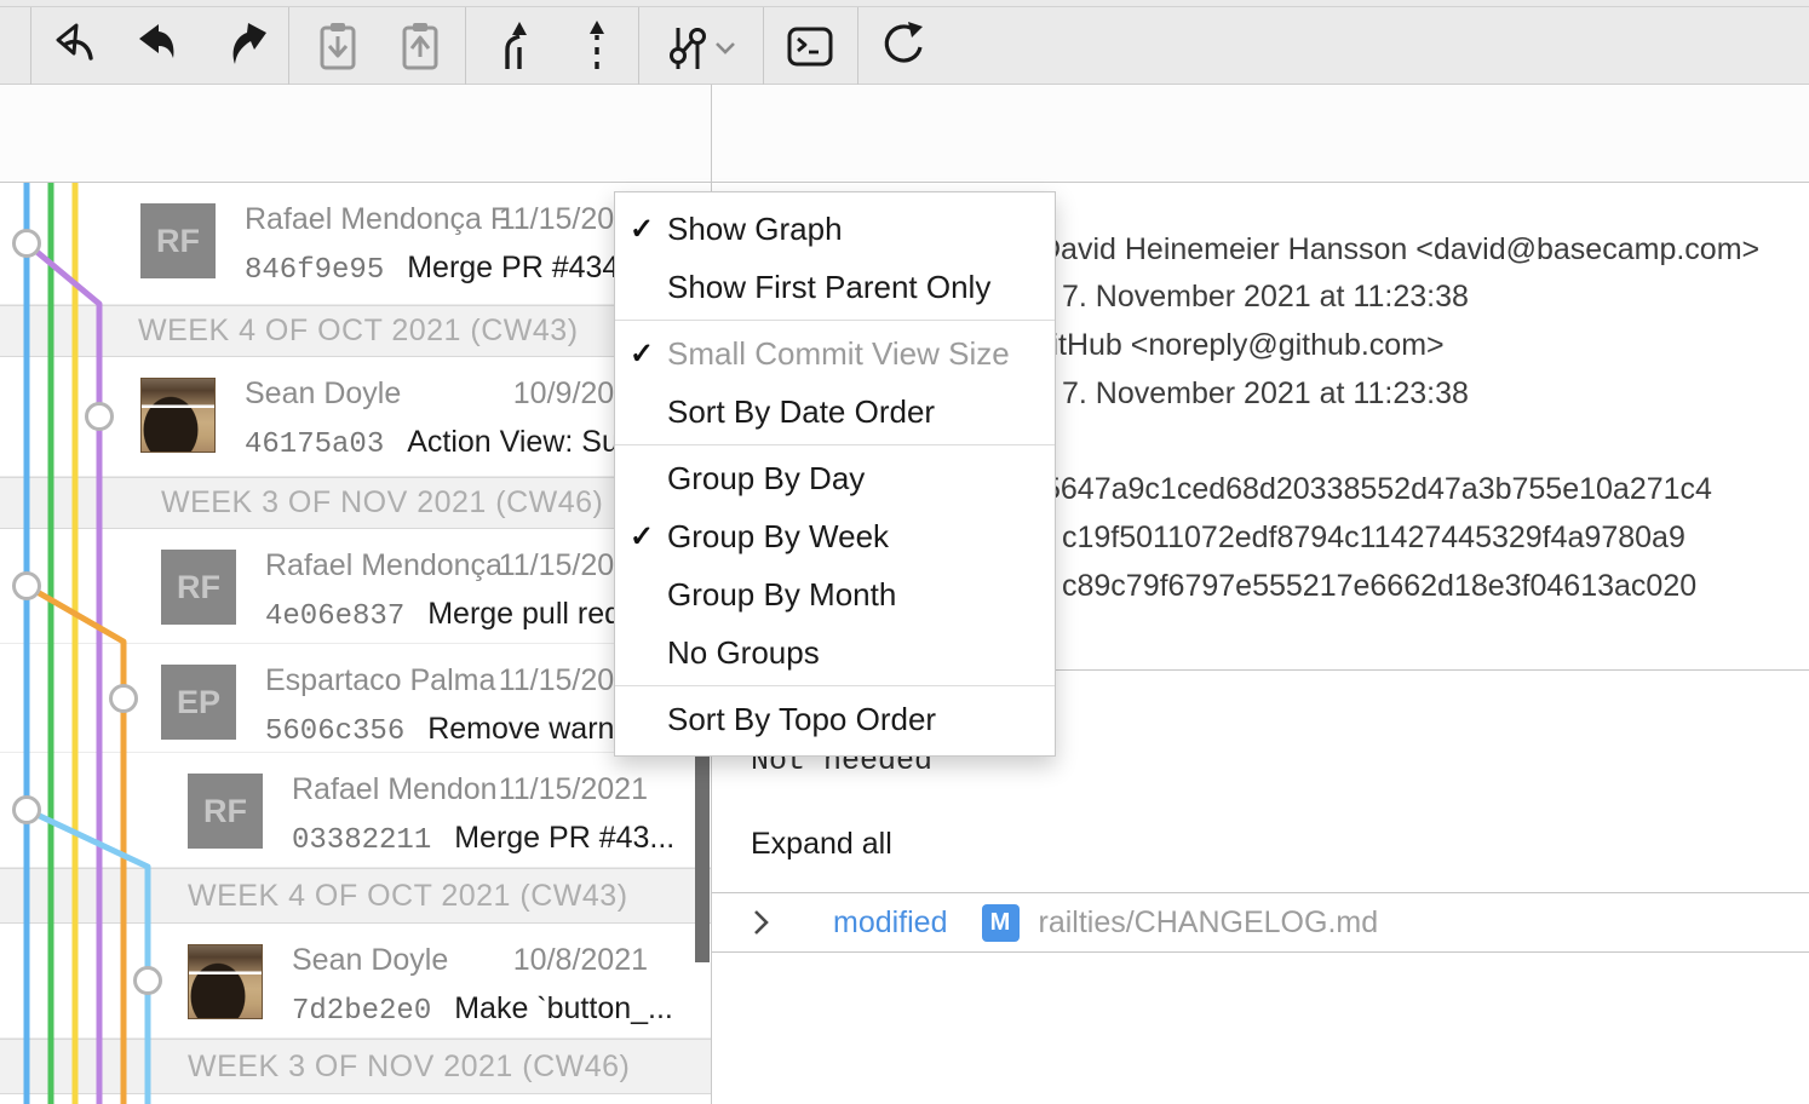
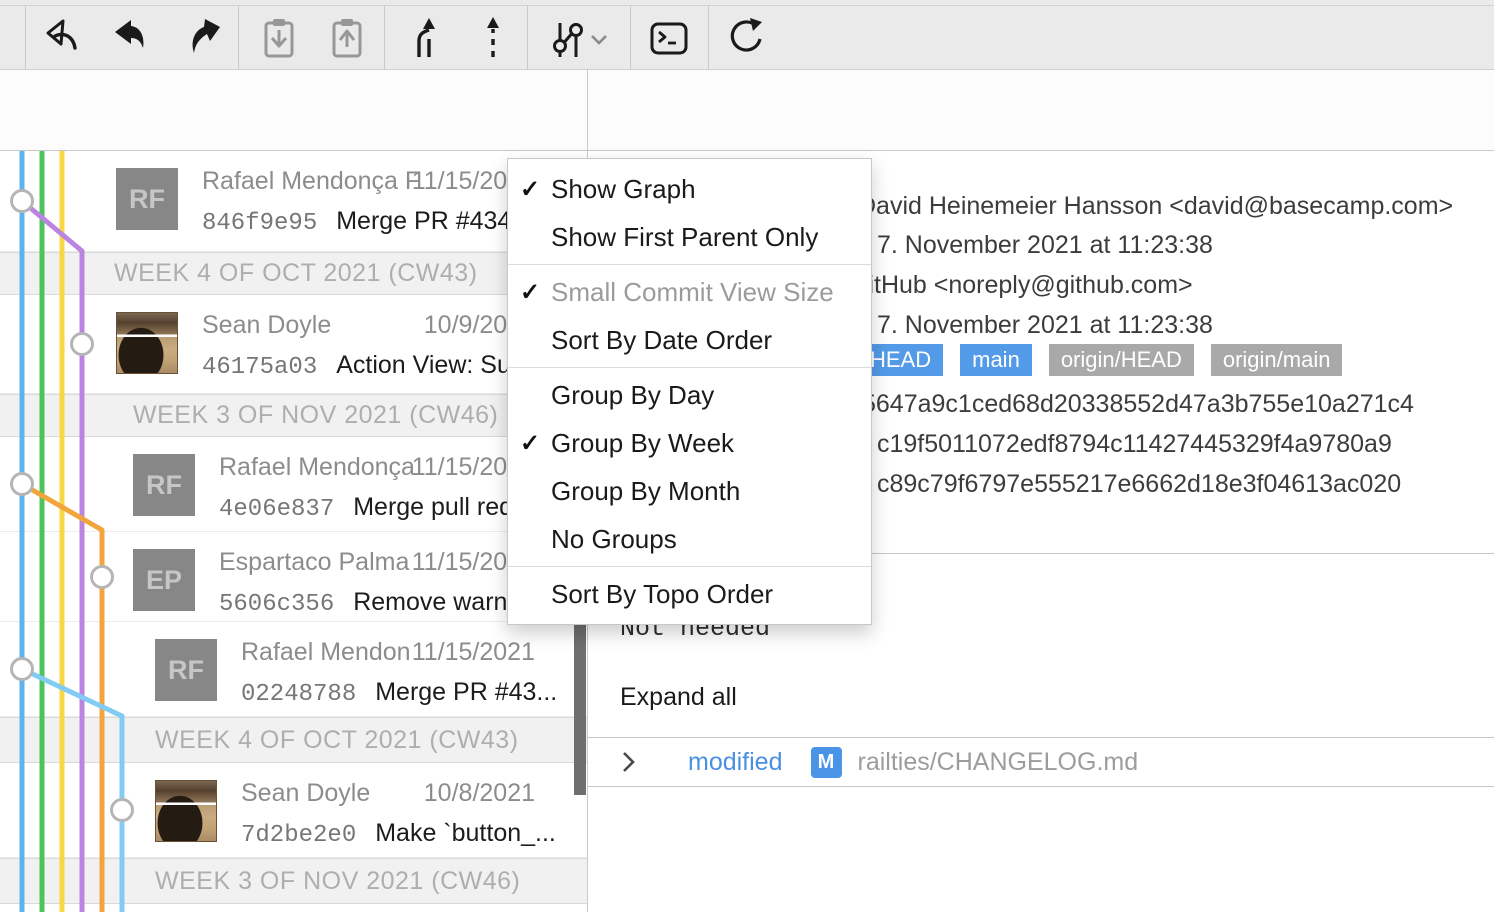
  RF
  Rafael Mendonça F
  11/15/20
  846f9e95
  Merge PR #434
  WEEK 4 OF OCT 2021 (CW43)
  Sean Doyle
  10/9/20
  46175a03
  Action View: Su
  WEEK 3 OF NOV 2021 (CW46)
  RF
  Rafael Mendonça
  11/15/20
  4e06e837
  Merge pull re
  EP
  Espartaco Palma
  11/15/20
  5606c356
  Remove warn
  RF
  Rafael Mendon
  11/15/2021
- 03382211
+ 02248788
  Merge PR #43...
  WEEK 4 OF OCT 2021 (CW43)
  Sean Doyle
  10/8/2021
  7d2be2e0
  Make `button_...
  WEEK 3 OF NOV 2021 (CW46)
  avid Heinemeier Hansson <david@basecamp.com>
  7. November 2021 at 11:23:38
  tHub <noreply@github.com>
  7. November 2021 at 11:23:38
+ HEAD
+ main
+ origin/HEAD
+ origin/main
  647a9c1ced68d20338552d47a3b755e10a271c4
  c19f5011072edf8794c11427445329f4a9780a9
  c89c79f6797e555217e6662d18e3f04613ac020
  Not needed
  Expand all
  modified
  M
  railties/CHANGELOG.md
  ✓
  Show Graph
  Show First Parent Only
  ✓
  Small Commit View Size
  Sort By Date Order
  Group By Day
  ✓
  Group By Week
  Group By Month
  No Groups
  Sort By Topo Order
